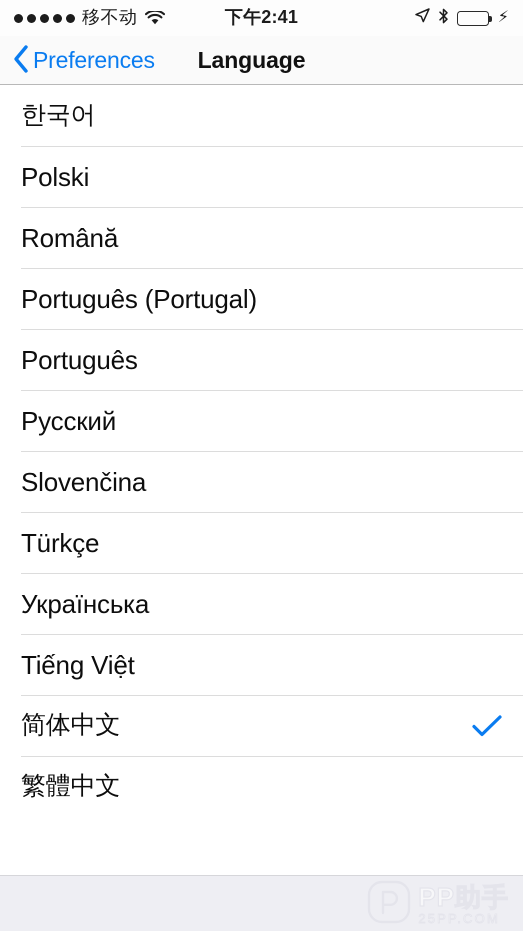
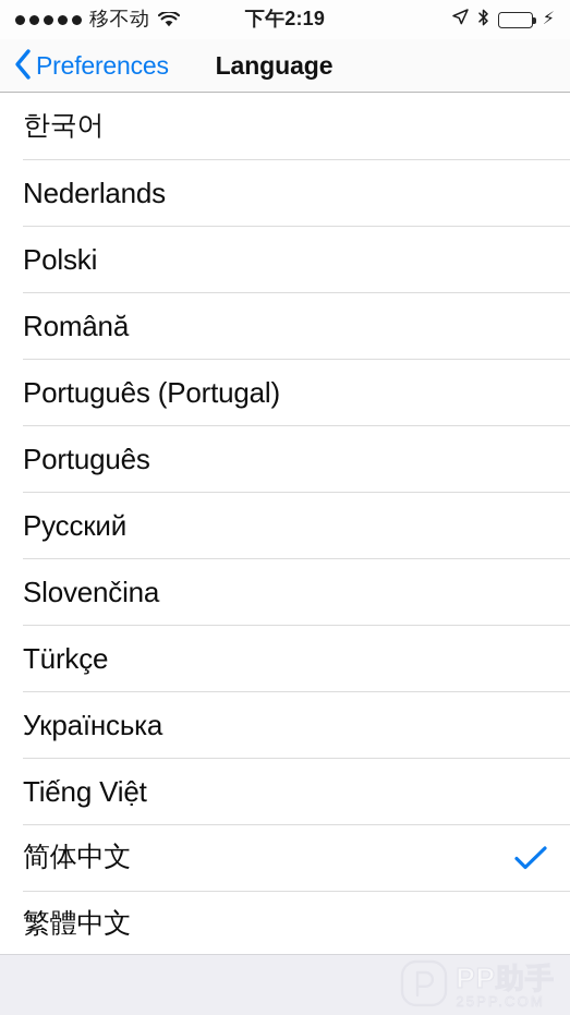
  移不动
- 下午2:41
+ 下午2:19
  ⚡
  Preferences
  Language
  한국어
+ Nederlands
  Polski
  Română
  Português (Portugal)
  Português
  Русский
  Slovenčina
  Türkçe
  Українська
  Tiếng Việt
  简体中文
  繁體中文
